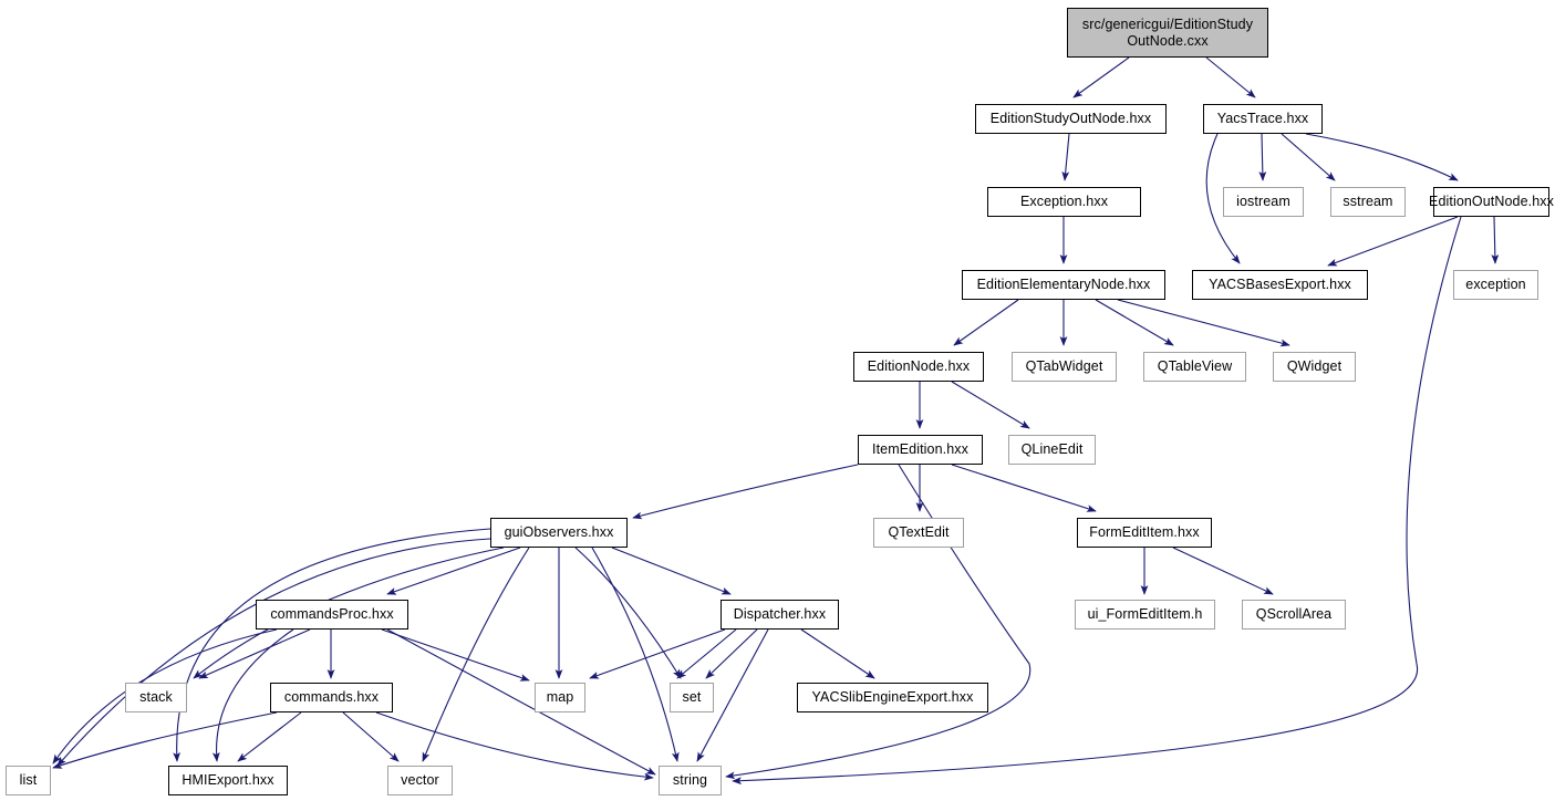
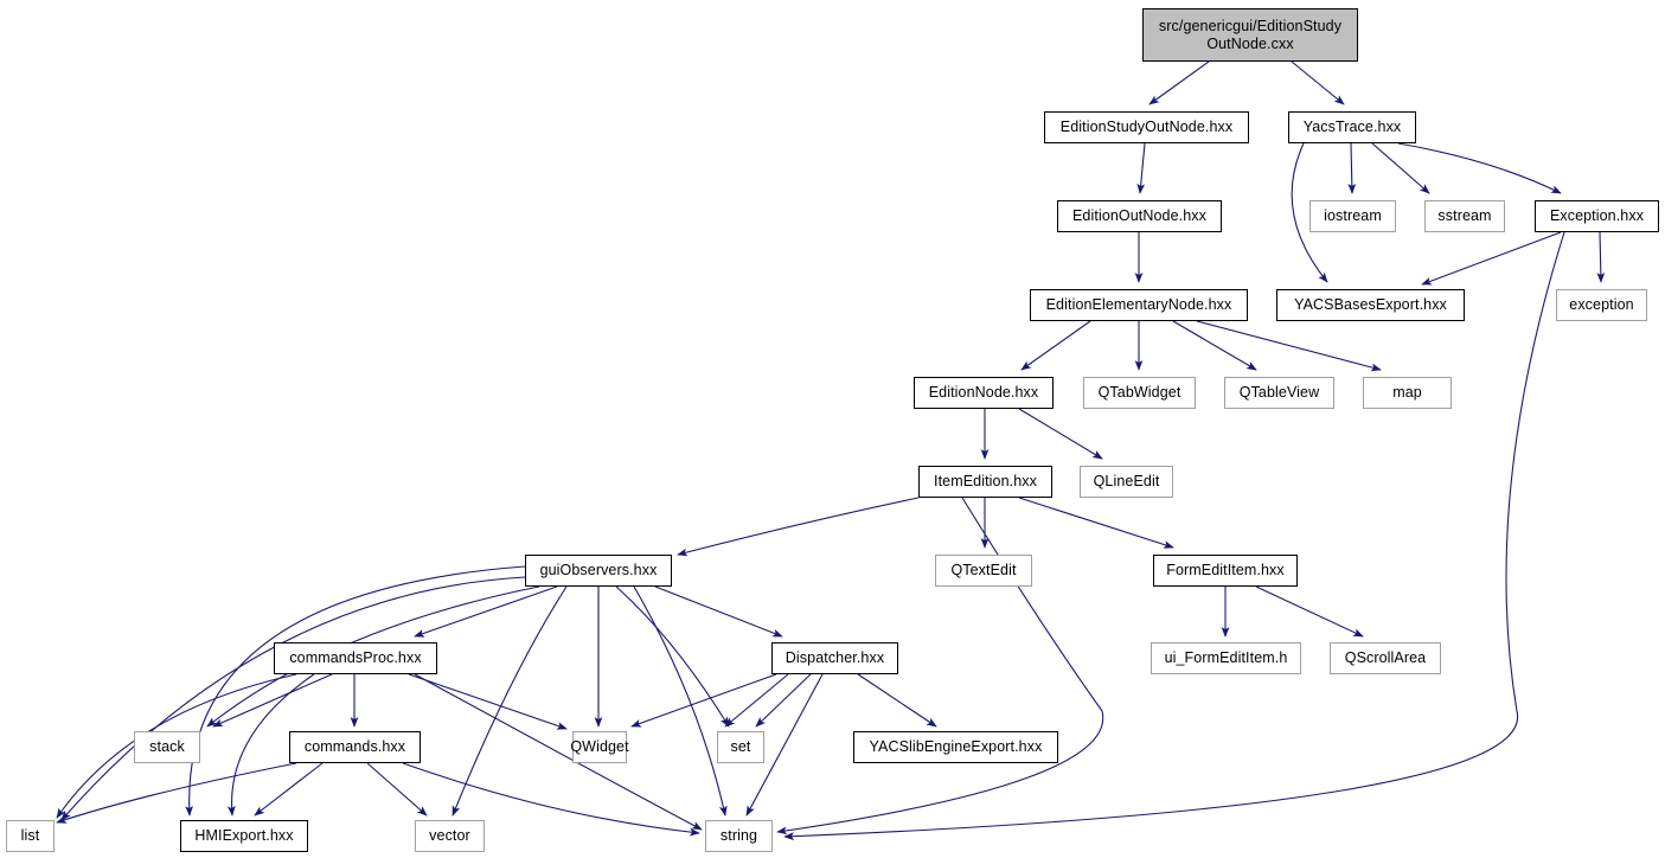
  src/genericgui/EditionStudy
  OutNode.cxx
  EditionStudyOutNode.hxx
  YacsTrace.hxx
- Exception.hxx
+ EditionOutNode.hxx
  iostream
  sstream
- EditionOutNode.hxx
+ Exception.hxx
  EditionElementaryNode.hxx
  YACSBasesExport.hxx
  exception
  EditionNode.hxx
  QTabWidget
  QTableView
- QWidget
+ map
  ItemEdition.hxx
  QLineEdit
  guiObservers.hxx
  QTextEdit
  FormEditItem.hxx
  commandsProc.hxx
  Dispatcher.hxx
  ui_FormEditItem.h
  QScrollArea
  stack
  commands.hxx
- map
+ QWidget
  set
  YACSlibEngineExport.hxx
  list
  HMIExport.hxx
  vector
  string
